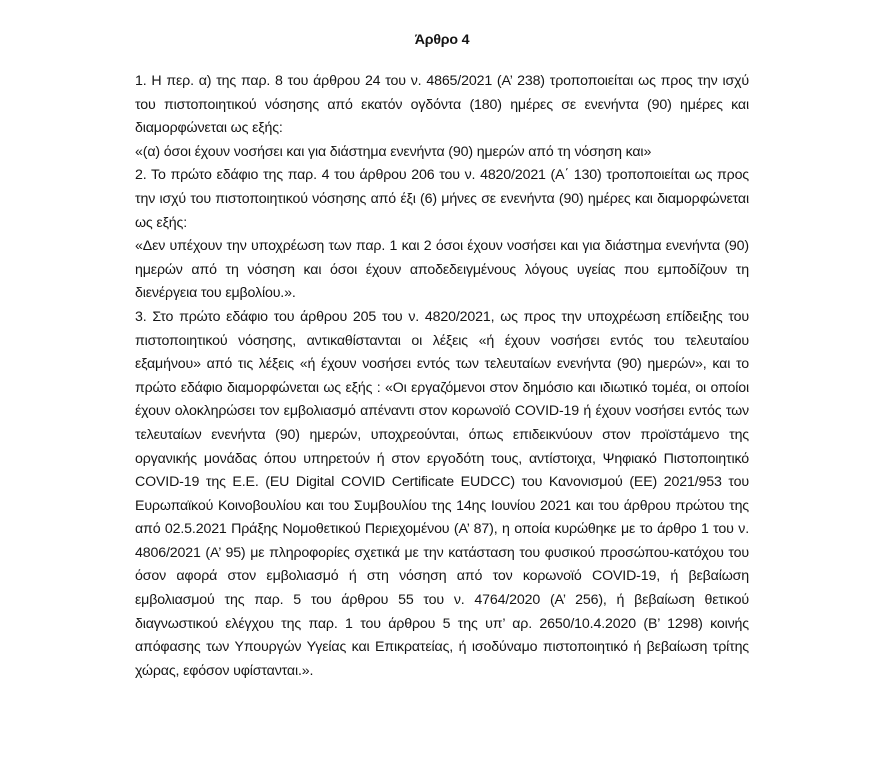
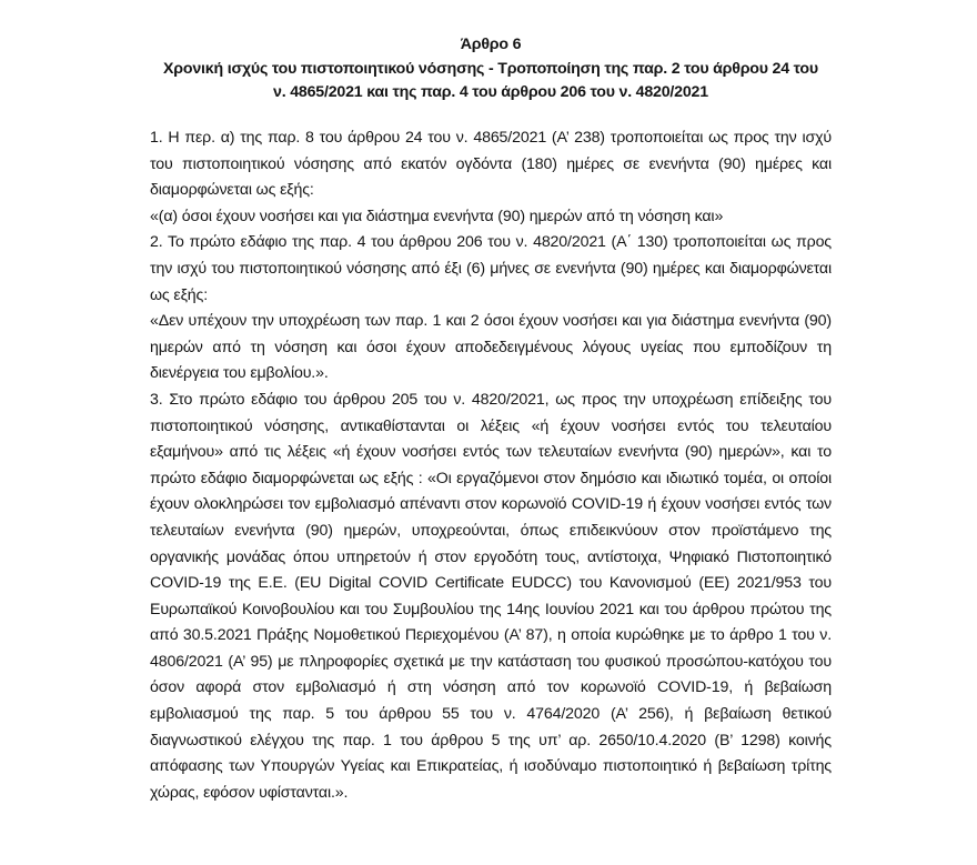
- Άρθρο 4
+ Άρθρο 6
+ Χρονική ισχύς του πιστοποιητικού νόσησης - Τροποποίηση της παρ. 2 του άρθρου 24 του
+ ν. 4865/2021 και της παρ. 4 του άρθρου 206 του ν. 4820/2021
  1. Η περ. α) της παρ. 8 του άρθρου 24 του ν. 4865/2021 (Α’ 238) τροποποιείται ως προς την ισχύ του πιστοποιητικού νόσησης από εκατόν ογδόντα (180) ημέρες σε ενενήντα (90) ημέρες και διαμορφώνεται ως εξής:
  «(α) όσοι έχουν νοσήσει και για διάστημα ενενήντα (90) ημερών από τη νόσηση και»
  2. Το πρώτο εδάφιο της παρ. 4 του άρθρου 206 του ν. 4820/2021 (Α΄ 130) τροποποιείται ως προς την ισχύ του πιστοποιητικού νόσησης από έξι (6) μήνες σε ενενήντα (90) ημέρες και διαμορφώνεται ως εξής:
  «Δεν υπέχουν την υποχρέωση των παρ. 1 και 2 όσοι έχουν νοσήσει και για διάστημα ενενήντα (90) ημερών από τη νόσηση και όσοι έχουν αποδεδειγμένους λόγους υγείας που εμποδίζουν τη διενέργεια του εμβολίου.».
- 3. Στο πρώτο εδάφιο του άρθρου 205 του ν. 4820/2021, ως προς την υποχρέωση επίδειξης του πιστοποιητικού νόσησης, αντικαθίστανται οι λέξεις «ή έχουν νοσήσει εντός του τελευταίου εξαμήνου» από τις λέξεις «ή έχουν νοσήσει εντός των τελευταίων ενενήντα (90) ημερών», και το πρώτο εδάφιο διαμορφώνεται ως εξής : «Οι εργαζόμενοι στον δημόσιο και ιδιωτικό τομέα, οι οποίοι έχουν ολοκληρώσει τον εμβολιασμό απέναντι στον κορωνοϊό COVID-19 ή έχουν νοσήσει εντός των τελευταίων ενενήντα (90) ημερών, υποχρεούνται, όπως επιδεικνύουν στον προϊστάμενο της οργανικής μονάδας όπου υπηρετούν ή στον εργοδότη τους, αντίστοιχα, Ψηφιακό Πιστοποιητικό COVID-19 της Ε.Ε. (EU Digital COVID Certificate EUDCC) του Κανονισμού (ΕΕ) 2021/953 του Ευρωπαϊκού Κοινοβουλίου και του Συμβουλίου της 14ης Ιουνίου 2021 και του άρθρου πρώτου της από 02.5.2021 Πράξης Νομοθετικού Περιεχομένου (Α’ 87), η οποία κυρώθηκε με το άρθρο 1 του ν. 4806/2021 (Α’ 95) με πληροφορίες σχετικά με την κατάσταση του φυσικού προσώπου-κατόχου του όσον αφορά στον εμβολιασμό ή στη νόσηση από τον κορωνοϊό COVID-19, ή βεβαίωση εμβολιασμού της παρ. 5 του άρθρου 55 του ν. 4764/2020 (Α’ 256), ή βεβαίωση θετικού διαγνωστικού ελέγχου της παρ. 1 του άρθρου 5 της υπ’ αρ. 2650/10.4.2020 (Β’ 1298) κοινής απόφασης των Υπουργών Υγείας και Επικρατείας, ή ισοδύναμο πιστοποιητικό ή βεβαίωση τρίτης χώρας, εφόσον υφίστανται.».
+ 3. Στο πρώτο εδάφιο του άρθρου 205 του ν. 4820/2021, ως προς την υποχρέωση επίδειξης του πιστοποιητικού νόσησης, αντικαθίστανται οι λέξεις «ή έχουν νοσήσει εντός του τελευταίου εξαμήνου» από τις λέξεις «ή έχουν νοσήσει εντός των τελευταίων ενενήντα (90) ημερών», και το πρώτο εδάφιο διαμορφώνεται ως εξής : «Οι εργαζόμενοι στον δημόσιο και ιδιωτικό τομέα, οι οποίοι έχουν ολοκληρώσει τον εμβολιασμό απέναντι στον κορωνοϊό COVID-19 ή έχουν νοσήσει εντός των τελευταίων ενενήντα (90) ημερών, υποχρεούνται, όπως επιδεικνύουν στον προϊστάμενο της οργανικής μονάδας όπου υπηρετούν ή στον εργοδότη τους, αντίστοιχα, Ψηφιακό Πιστοποιητικό COVID-19 της Ε.Ε. (EU Digital COVID Certificate EUDCC) του Κανονισμού (ΕΕ) 2021/953 του Ευρωπαϊκού Κοινοβουλίου και του Συμβουλίου της 14ης Ιουνίου 2021 και του άρθρου πρώτου της από 30.5.2021 Πράξης Νομοθετικού Περιεχομένου (Α’ 87), η οποία κυρώθηκε με το άρθρο 1 του ν. 4806/2021 (Α’ 95) με πληροφορίες σχετικά με την κατάσταση του φυσικού προσώπου-κατόχου του όσον αφορά στον εμβολιασμό ή στη νόσηση από τον κορωνοϊό COVID-19, ή βεβαίωση εμβολιασμού της παρ. 5 του άρθρου 55 του ν. 4764/2020 (Α’ 256), ή βεβαίωση θετικού διαγνωστικού ελέγχου της παρ. 1 του άρθρου 5 της υπ’ αρ. 2650/10.4.2020 (Β’ 1298) κοινής απόφασης των Υπουργών Υγείας και Επικρατείας, ή ισοδύναμο πιστοποιητικό ή βεβαίωση τρίτης χώρας, εφόσον υφίστανται.».
